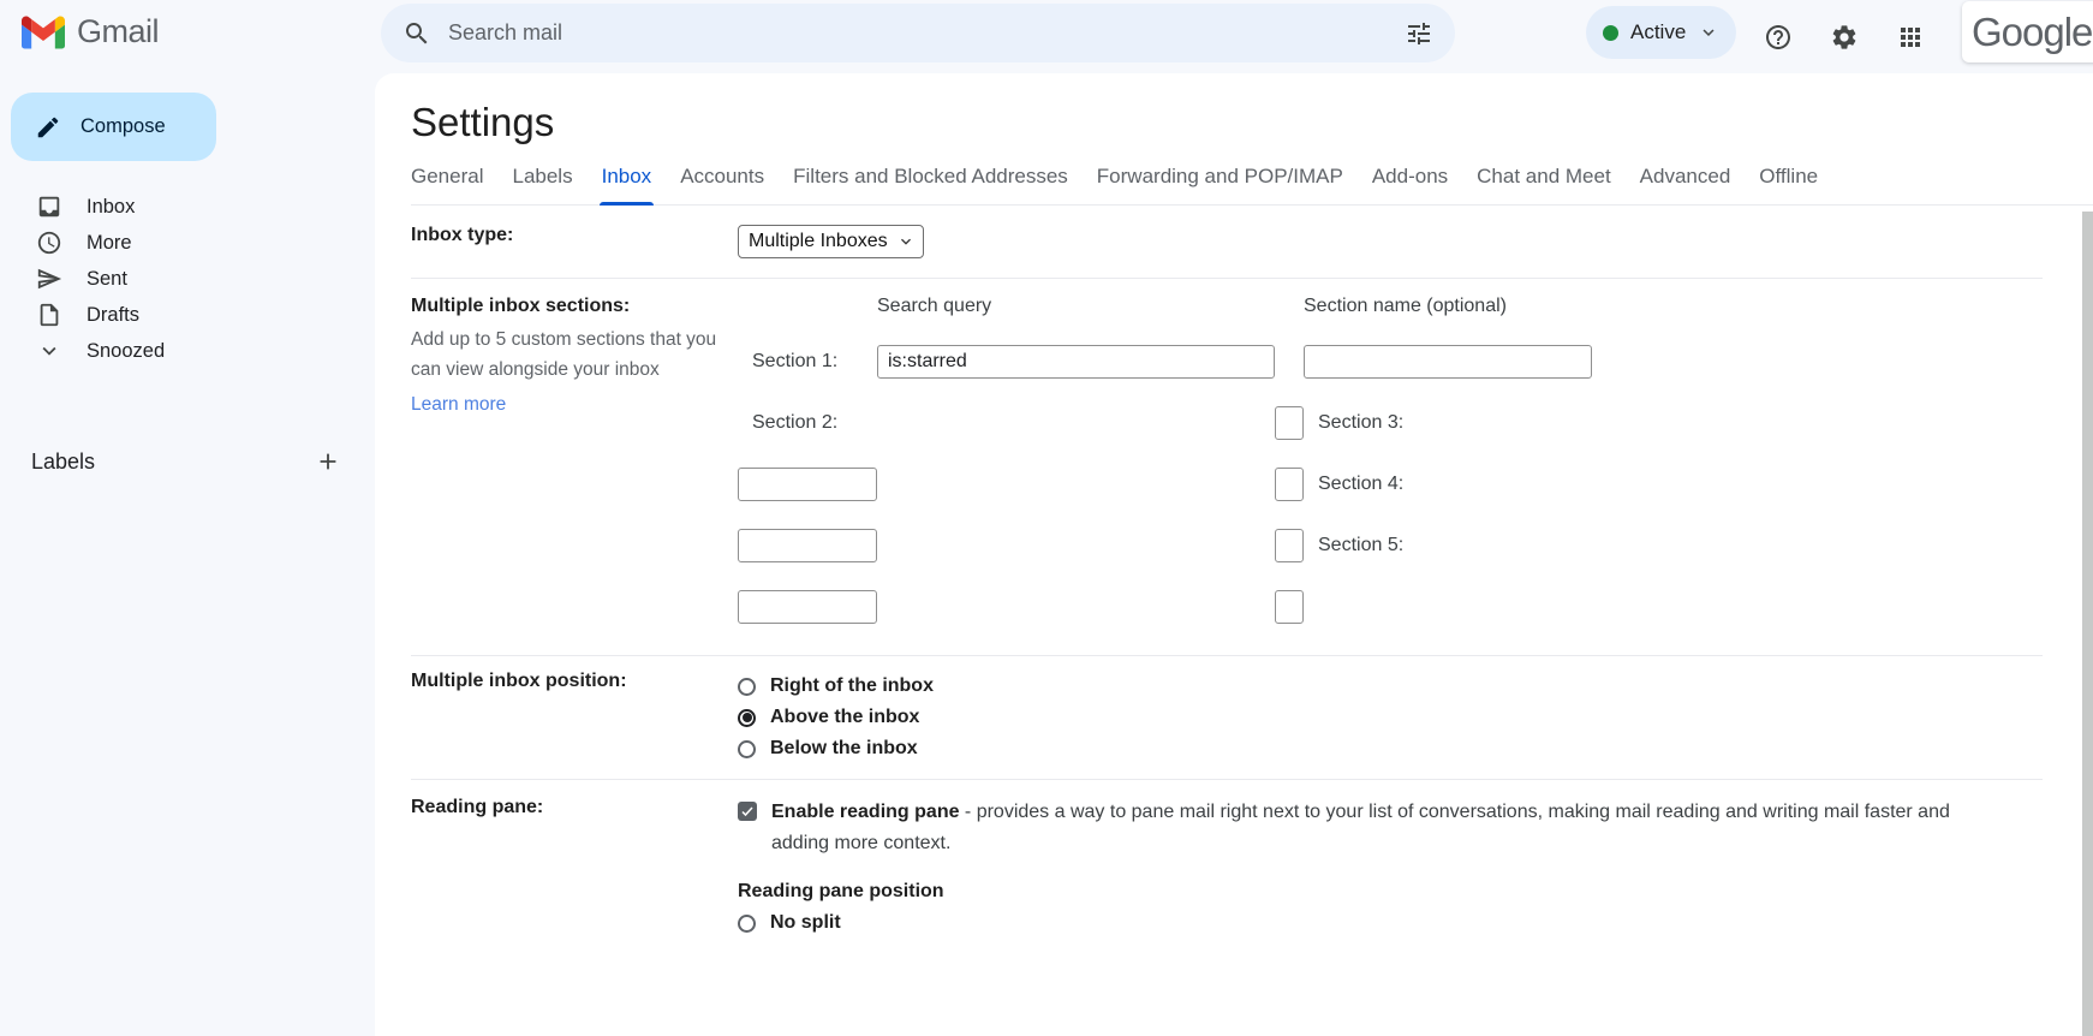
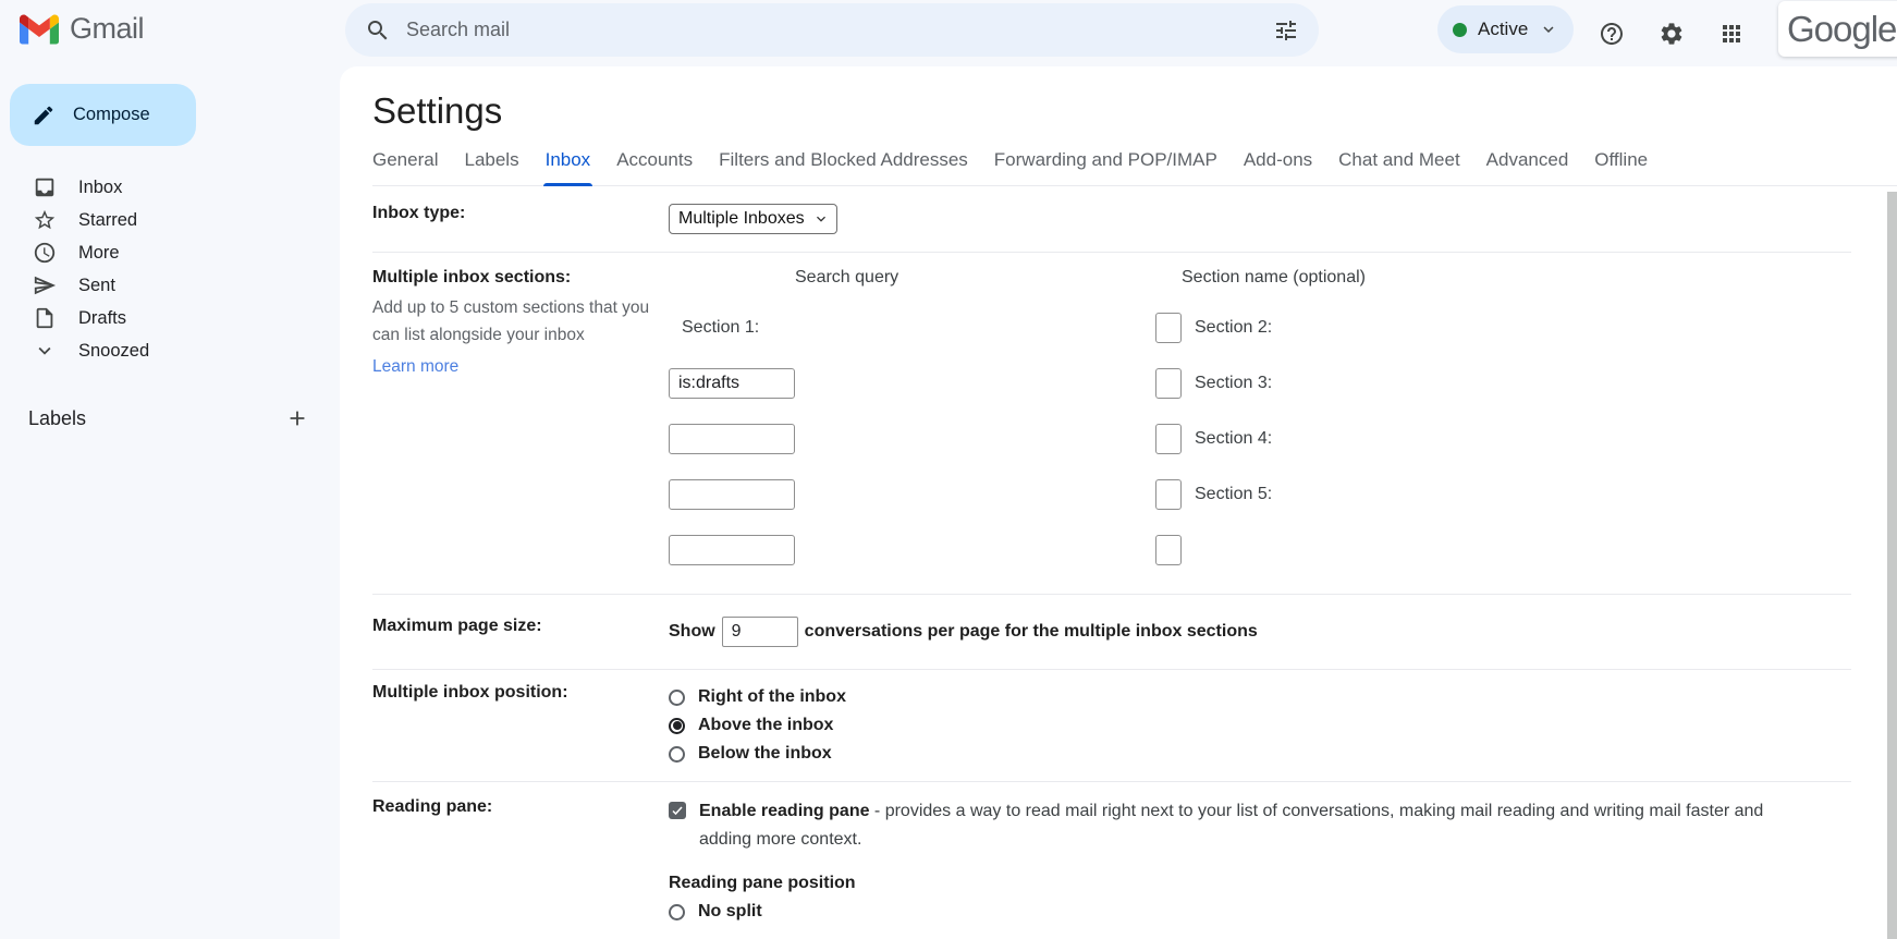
  Gmail
  Search mail
  Active
  Google
  Compose
  Inbox
+ Starred
  More
  Sent
  Drafts
  Snoozed
  Labels
  Settings
  General
  Labels
  Inbox
  Accounts
  Filters and Blocked Addresses
  Forwarding and POP/IMAP
  Add-ons
  Chat and Meet
  Advanced
  Offline
  Inbox type:
  Multiple Inboxes
  Multiple inbox sections:
- Add up to 5 custom sections that you can view alongside your inbox
+ Add up to 5 custom sections that you can list alongside your inbox
  Learn more
  Search query
  Section name (optional)
  Section 1:
- is:starred
  Section 2:
+ is:drafts
  Section 3:
  Section 4:
  Section 5:
+ Maximum page size:
+ Show
+ 9
+ conversations per page for the multiple inbox sections
  Multiple inbox position:
  Right of the inbox
  Above the inbox
  Below the inbox
  Reading pane:
- Enable reading pane - provides a way to pane mail right next to your list of conversations, making mail reading and writing mail faster and adding more context.
+ Enable reading pane - provides a way to read mail right next to your list of conversations, making mail reading and writing mail faster and adding more context.
  Reading pane position
  No split
